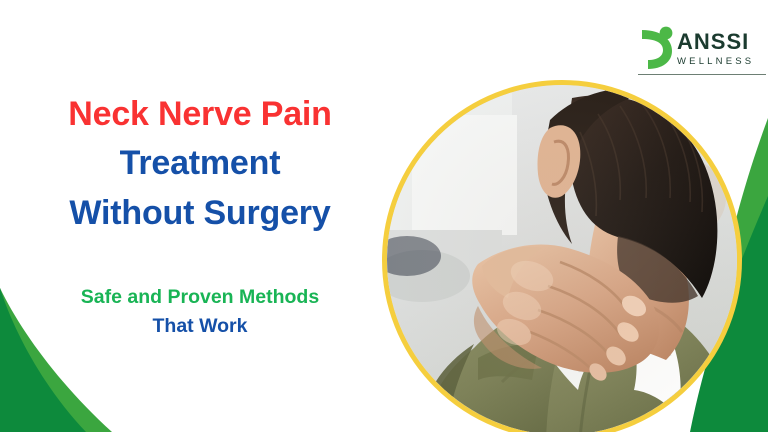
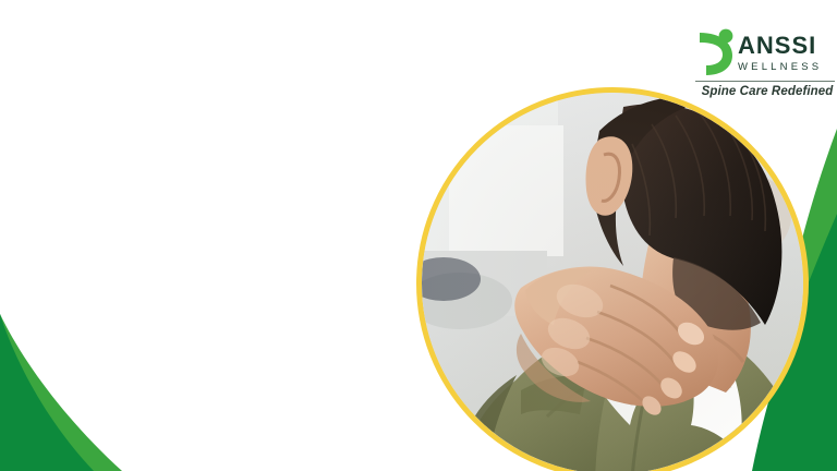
- Neck Nerve Pain
- Treatment
- Without Surgery
- Safe and Proven Methods
- That Work
  ANSSI
  WELLNESS
+ Spine Care Redefined
